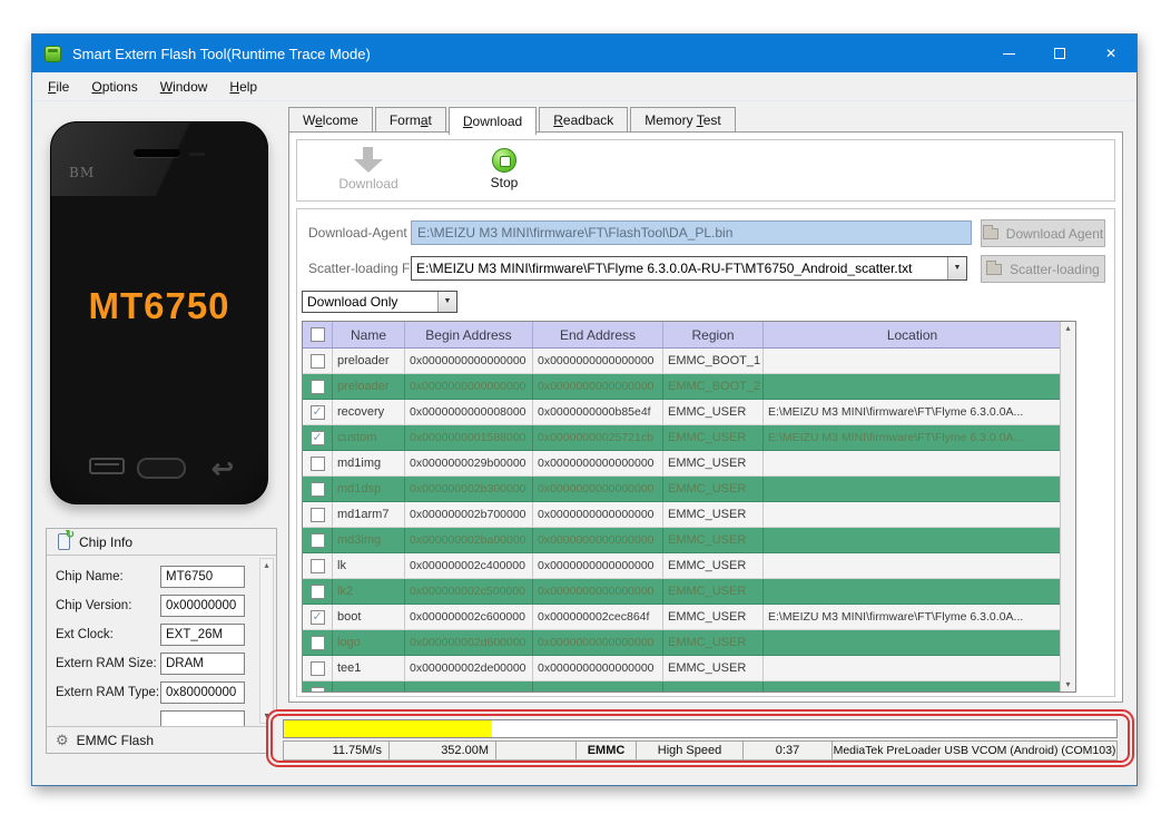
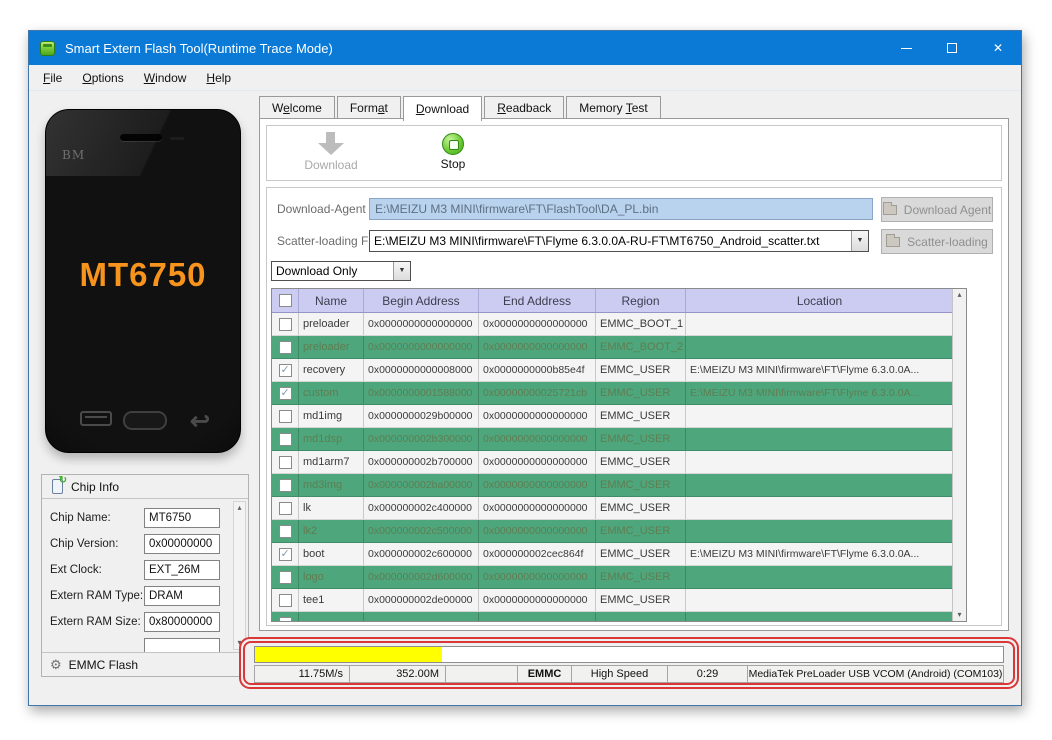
  Smart Extern Flash Tool(Runtime Trace Mode)
  ✕
  File
  Options
  Window
  Help
  BM
  MT6750
  ↩
  ↻
  Chip Info
  ▴
  Chip Name:
  MT6750
  Chip Version:
  0x00000000
  Ext Clock:
  EXT_26M
- Extern RAM Size:
+ Extern RAM Type:
  DRAM
- Extern RAM Type:
+ Extern RAM Size:
  0x80000000
  ⚙
  EMMC Flash
  Welcome Format Download Readback Memory Test
  Download
  Stop
  Download-Agent
  E:\MEIZU M3 MINI\firmware\FT\FlashTool\DA_PL.bin
  Download Agent
  Scatter-loading F
  E:\MEIZU M3 MINI\firmware\FT\Flyme 6.3.0.0A-RU-FT\MT6750_Android_scatter.txt
  Scatter-loading
  Download Only
  Name
  Begin Address
  End Address
  Region
  Location
  preloader
  0x0000000000000000
  0x0000000000000000
  EMMC_BOOT_1
  preloader
  0x0000000000000000
  0x0000000000000000
  EMMC_BOOT_2
  recovery
  0x0000000000008000
  0x0000000000b85e4f
  EMMC_USER
  E:\MEIZU M3 MINI\firmware\FT\Flyme 6.3.0.0A...
  custom
  0x0000000001588000
  0x00000000025721cb
  EMMC_USER
  E:\MEIZU M3 MINI\firmware\FT\Flyme 6.3.0.0A...
  md1img
  0x0000000029b00000
  0x0000000000000000
  EMMC_USER
  md1dsp
  0x000000002b300000
  0x0000000000000000
  EMMC_USER
  md1arm7
  0x000000002b700000
  0x0000000000000000
  EMMC_USER
  md3img
  0x000000002ba00000
  0x0000000000000000
  EMMC_USER
  lk
  0x000000002c400000
  0x0000000000000000
  EMMC_USER
  lk2
  0x000000002c500000
  0x0000000000000000
  EMMC_USER
  boot
  0x000000002c600000
  0x000000002cec864f
  EMMC_USER
  E:\MEIZU M3 MINI\firmware\FT\Flyme 6.3.0.0A...
  logo
  0x000000002d600000
  0x0000000000000000
  EMMC_USER
  tee1
  0x000000002de00000
  0x0000000000000000
  EMMC_USER
  ▴
  ▾
  11.75M/s
  352.00M
  EMMC
  High Speed
- 0:37
+ 0:29
  MediaTek PreLoader USB VCOM (Android) (COM103)
